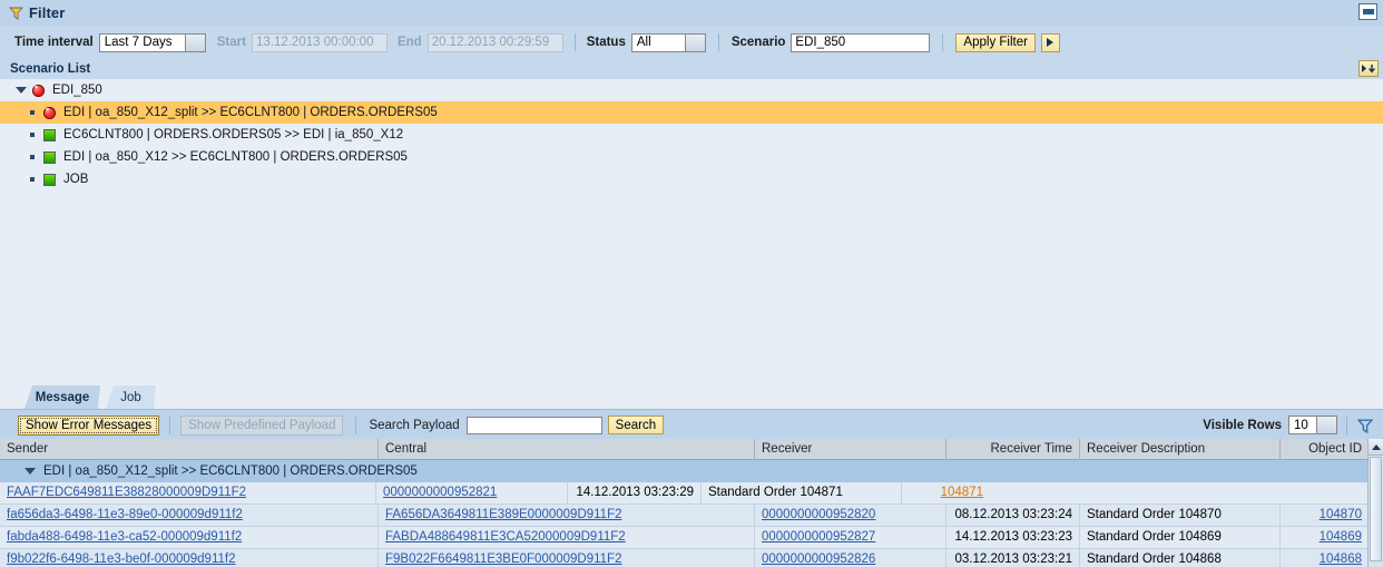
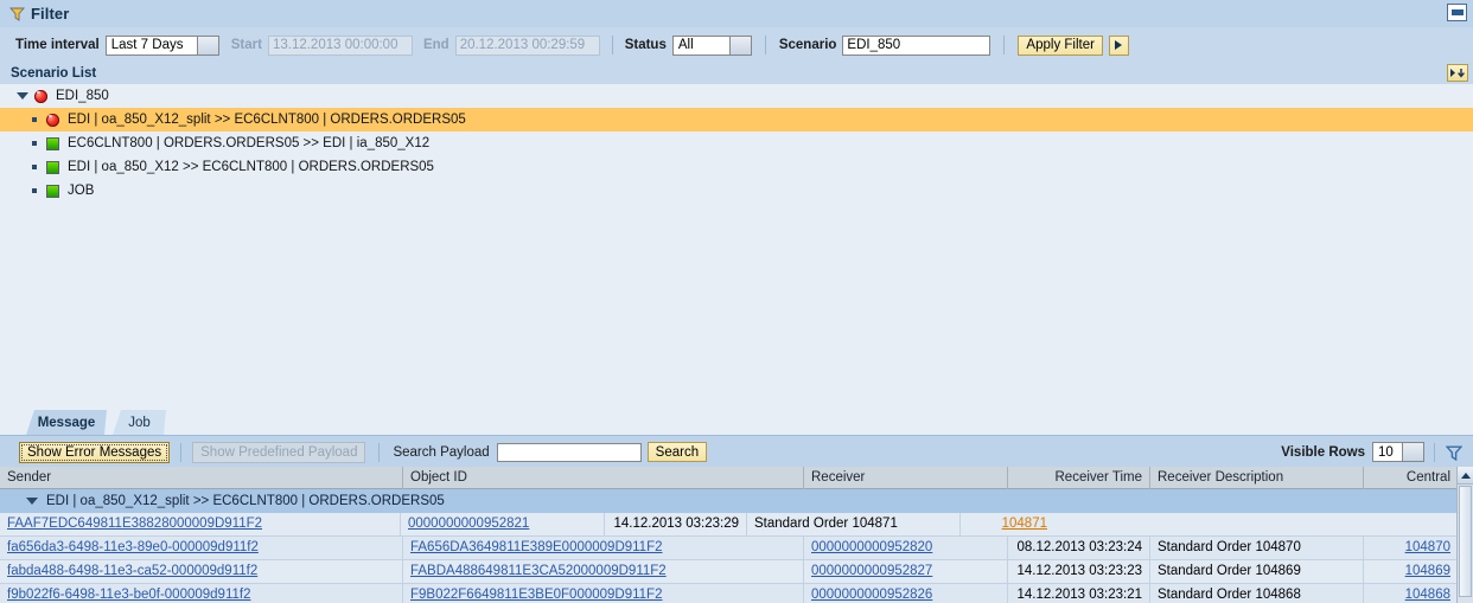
  Filter
  Time interval
  Last 7 Days
  Start
  13.12.2013 00:00:00
  End
  20.12.2013 00:29:59
  Status
  All
  Scenario
  EDI_850
  Apply Filter
  Scenario List
  EDI_850
  EDI | oa_850_X12_split >> EC6CLNT800 | ORDERS.ORDERS05
  EC6CLNT800 | ORDERS.ORDERS05 >> EDI | ia_850_X12
  EDI | oa_850_X12 >> EC6CLNT800 | ORDERS.ORDERS05
  JOB
  Message
  Job
  Show Error Messages
  Show Predefined Payload
  Search Payload
  Search
  Visible Rows
  10
  Sender
- Central
+ Object ID
  Receiver
  Receiver Time
  Receiver Description
- Object ID
+ Central
  EDI | oa_850_X12_split >> EC6CLNT800 | ORDERS.ORDERS05
  FAAF7EDC649811E38828000009D911F2
  0000000000952821
  14.12.2013 03:23:29
  Standard Order 104871
  104871
  fa656da3-6498-11e3-89e0-000009d911f2
  FA656DA3649811E389E0000009D911F2
  0000000000952820
  08.12.2013 03:23:24
  Standard Order 104870
  104870
  fabda488-6498-11e3-ca52-000009d911f2
  FABDA488649811E3CA52000009D911F2
  0000000000952827
  14.12.2013 03:23:23
  Standard Order 104869
  104869
  f9b022f6-6498-11e3-be0f-000009d911f2
  F9B022F6649811E3BE0F000009D911F2
  0000000000952826
- 03.12.2013 03:23:21
+ 14.12.2013 03:23:21
  Standard Order 104868
  104868
